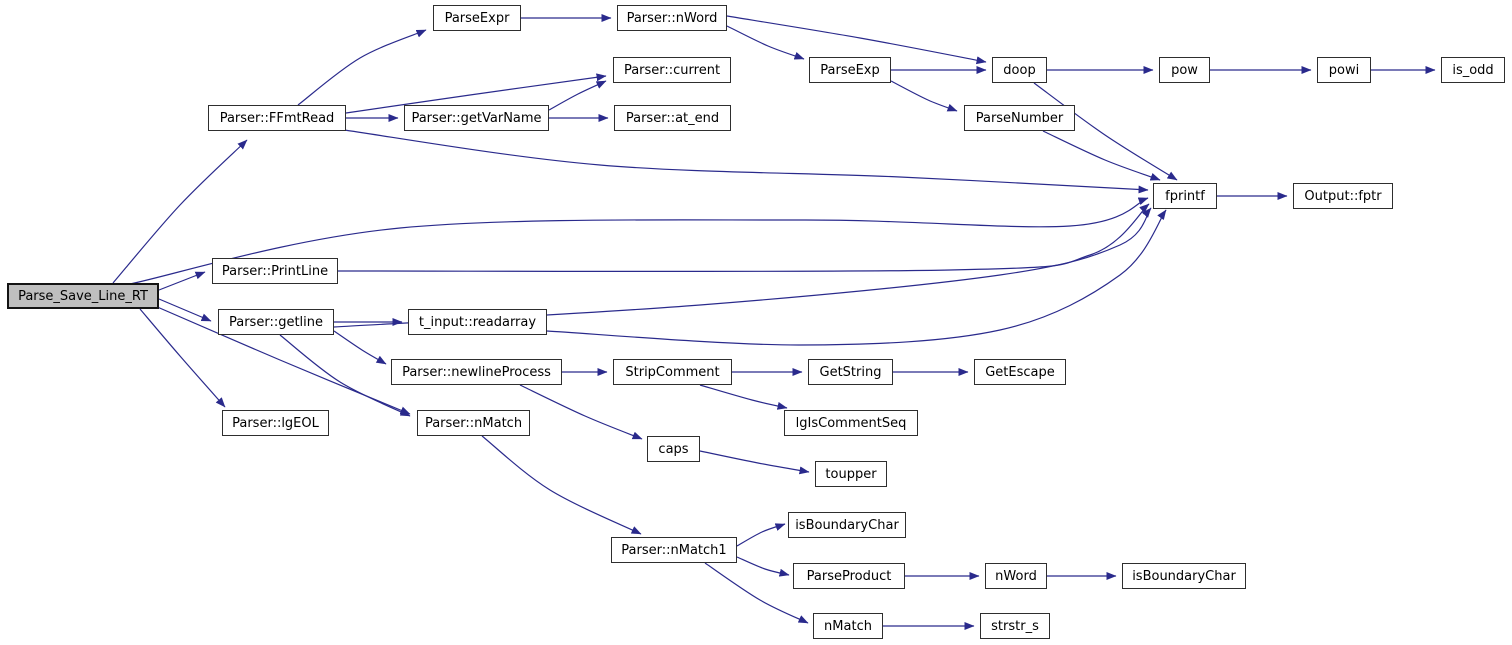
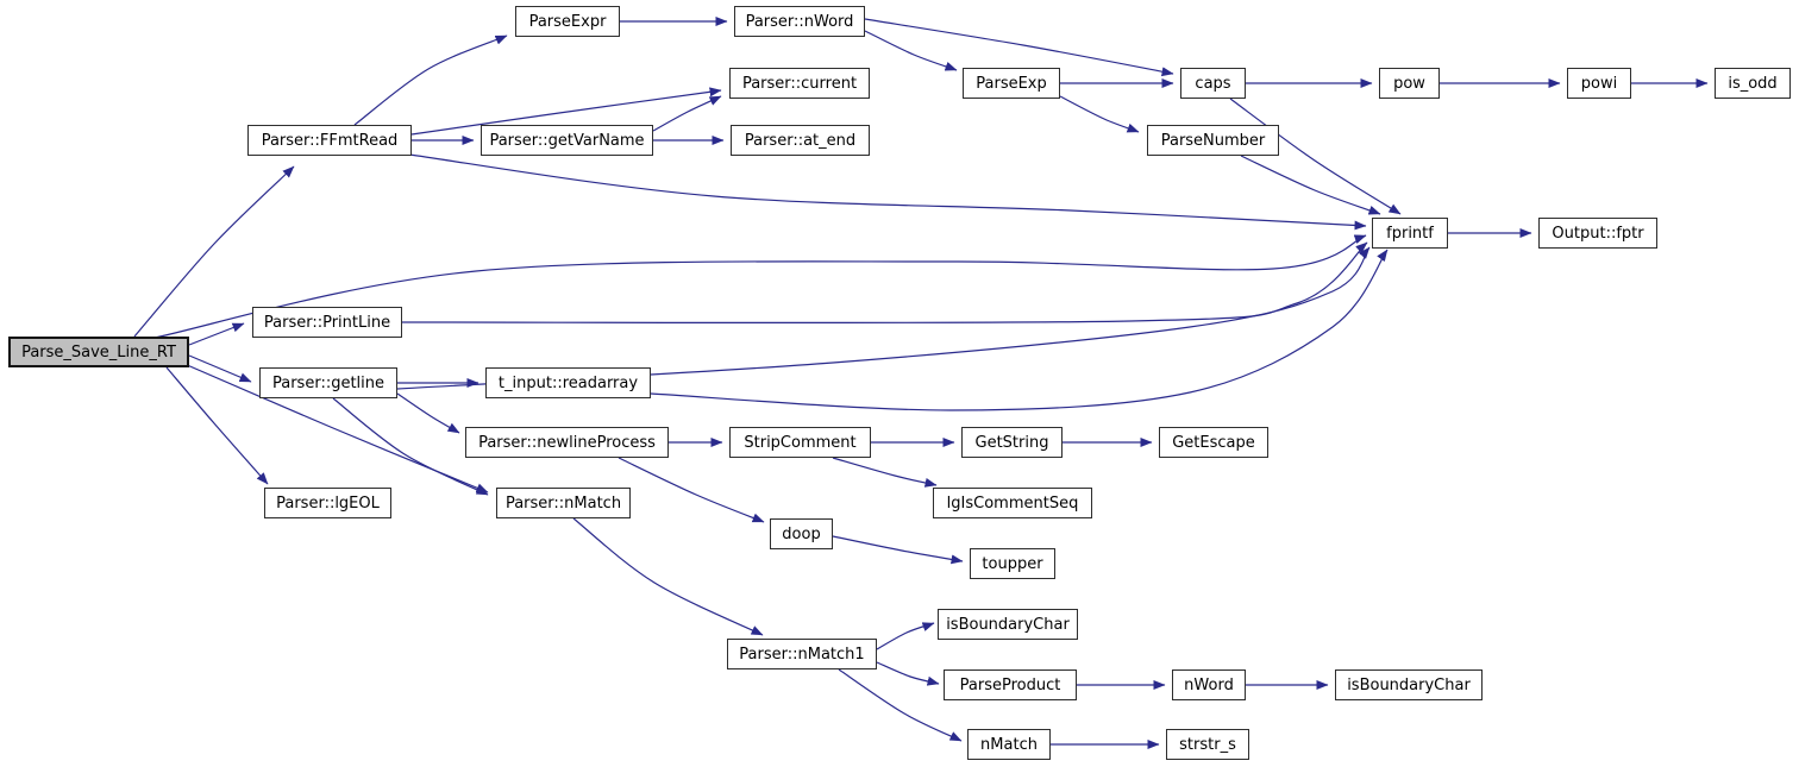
  ParseExpr
  Parser::nWord
  Parser::current
  ParseExp
- doop
+ caps
  pow
  powi
  is_odd
  Parser::FFmtRead
  Parser::getVarName
  Parser::at_end
  ParseNumber
  fprintf
  Output::fptr
  Parser::PrintLine
  Parse_Save_Line_RT
  Parser::getline
  t_input::readarray
  Parser::newlineProcess
  StripComment
  GetString
  GetEscape
  Parser::lgEOL
  Parser::nMatch
  lgIsCommentSeq
- caps
+ doop
  toupper
  Parser::nMatch1
  isBoundaryChar
  ParseProduct
  nWord
  isBoundaryChar
  nMatch
  strstr_s
